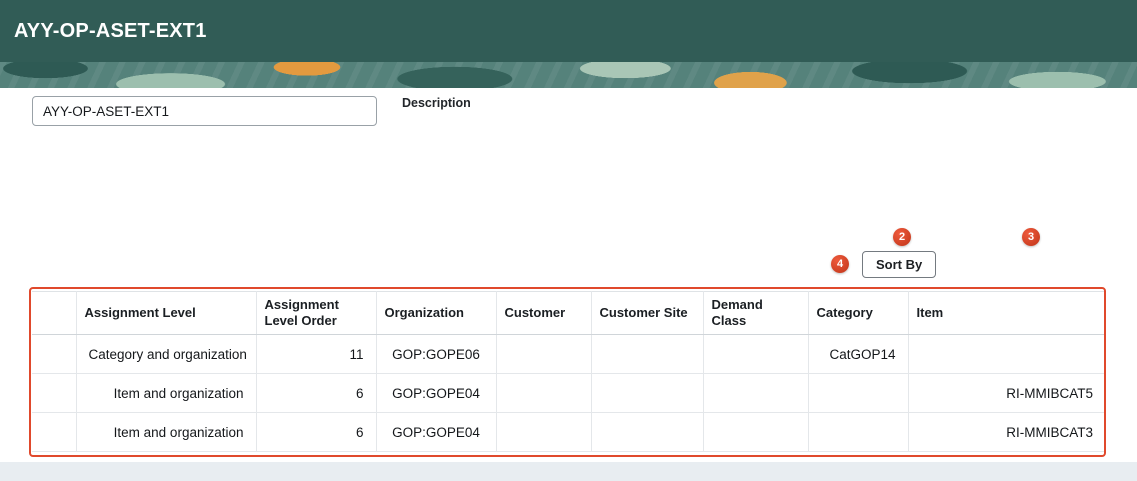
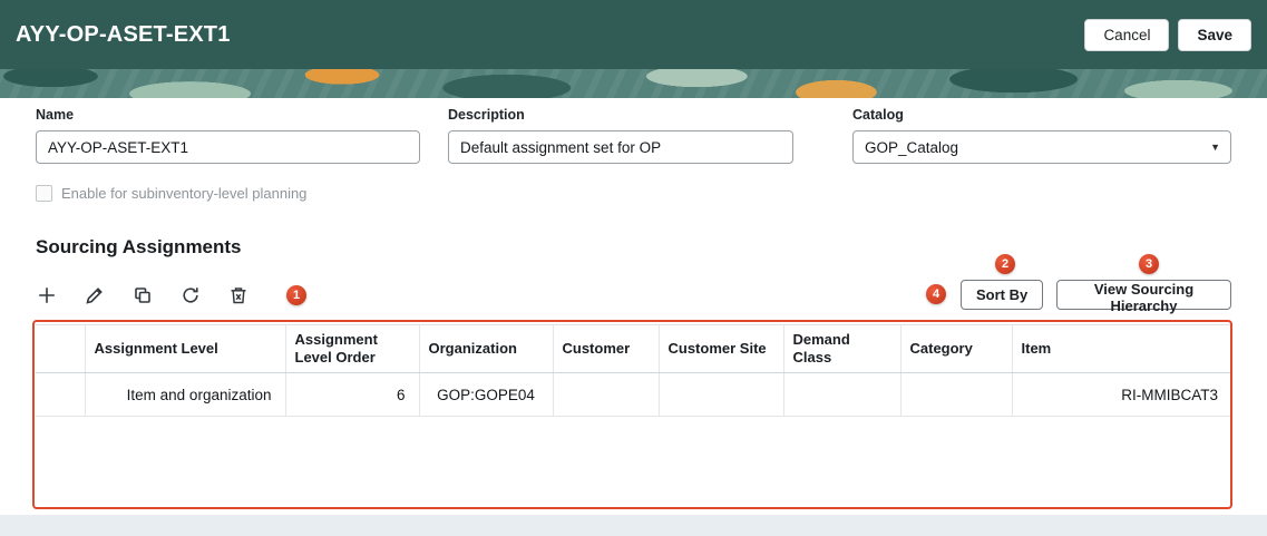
  AYY-OP-ASET-EXT1
+ Cancel
+ Save
+ Name
  AYY-OP-ASET-EXT1
  Description
+ Default assignment set for OP
+ Catalog
+ GOP_Catalog
+ ▼
+ Enable for subinventory-level planning
+ Sourcing Assignments
+ 1
  2
  3
  4
  Sort By
+ View Sourcing Hierarchy
  	Assignment Level	Assignment Level Order	Organization	Customer	Customer Site	Demand Class	Category	Item
- 	Category and organization	11	GOP:GOPE06				CatGOP14
- 	Item and organization	6	GOP:GOPE04					RI-MMIBCAT5
  	Item and organization	6	GOP:GOPE04					RI-MMIBCAT3
